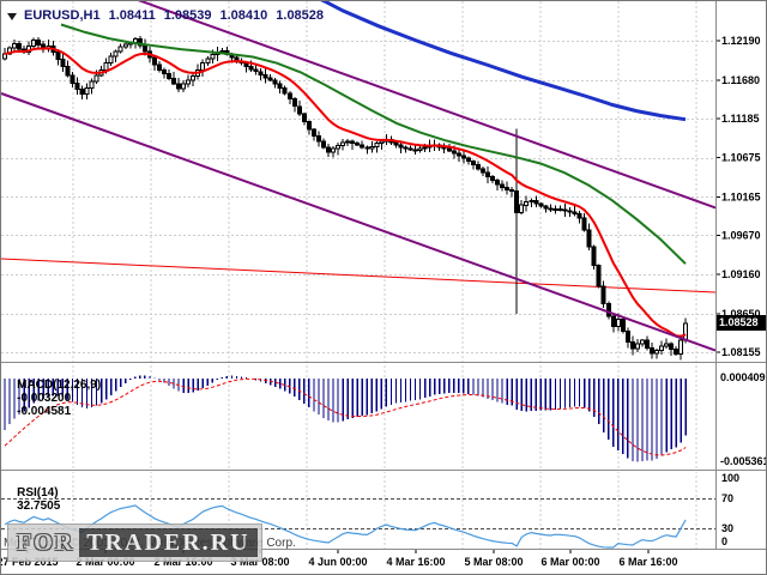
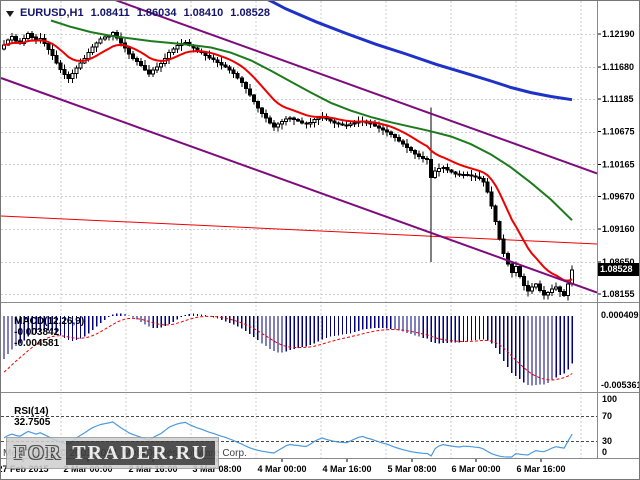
  1.12190
  1.11680
  1.11185
  1.10675
  1.10165
  1.09670
  1.09160
  1.08155
  7 Feb 2015
  2 Mar 00:00
  2 Mar 16:00
  3 Mar 08:00
- 4 Jun 00:00
+ 4 Mar 00:00
  4 Mar 16:00
  5 Mar 08:00
  6 Mar 00:00
  6 Mar 16:00
  100
  70
  30
  0
  EURUSD,H1
  1.08411
- 1.08539
+ 1.86034
  1.08410
  1.08528
- MACD(12,26,9) -0.003200 -0.004581
+ MACD(12,26,9) -0.003842 -0.004581
  RSI(14) 32.7505
  0.000409
  -0.00536
  MetaTrader, © 2001-2014, MetaQuotes Software Corp.
  FOR
  TRADER.RU
  1.08528
